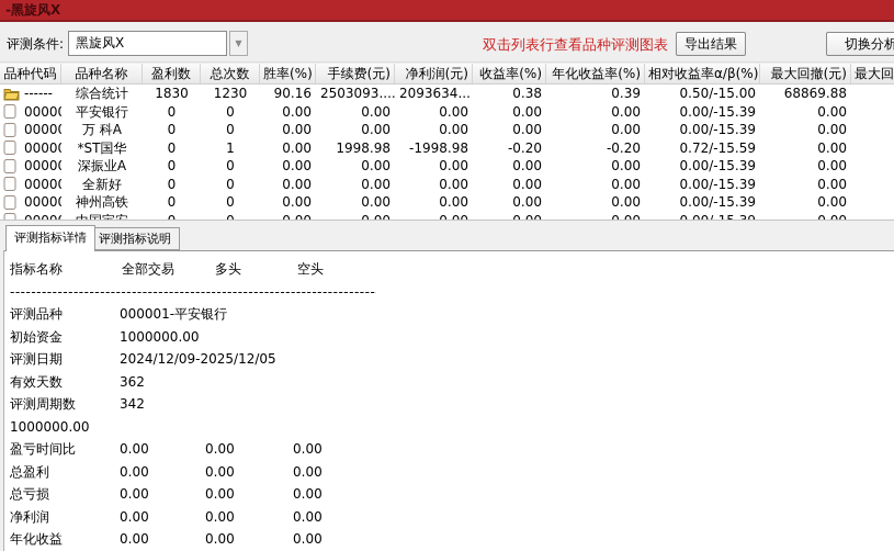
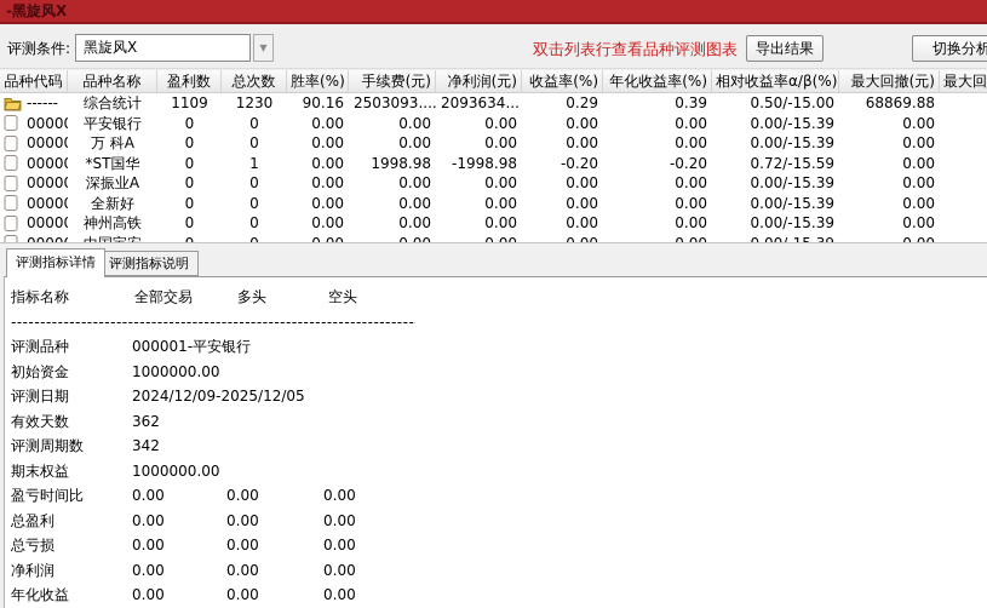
  -黑旋风X
  评测条件:
  黑旋风X
  ▼
  双击列表行查看品种评测图表
  导出结果
  切换分析
  品种代码
  品种名称
  盈利数
  总次数
  胜率(%)
  手续费(元)
  净利润(元)
  收益率(%)
  年化收益率(%)
  相对收益率α/β(%)
  最大回撤(元)
  ------
  综合统计
- 1830
+ 1109
  1230
  90.16
  2503093....
  2093634...
- 0.38
+ 0.29
  0.39
  0.50/-15.00
  68869.88
  平安银行
  0
  0
  0.00
  0.00
  0.00
  0.00
  0.00
  0.00/-15.39
  0.00
  万 科A
  0
  0
  0.00
  0.00
  0.00
  0.00
  0.00
  0.00/-15.39
  0.00
  *ST国华
  0
  1
  0.00
  1998.98
  -1998.98
  -0.20
  -0.20
  0.72/-15.59
  0.00
  深振业A
  0
  0
  0.00
  0.00
  0.00
  0.00
  0.00
  0.00/-15.39
  0.00
  全新好
  0
  0
  0.00
  0.00
  0.00
  0.00
  0.00
  0.00/-15.39
  0.00
  神州高铁
  0
  0
  0.00
  0.00
  0.00
  0.00
  0.00
  0.00/-15.39
  0.00
  评测指标详情
  评测指标说明
  指标名称
  全部交易
  多头
  空头
  ---------------------------------------------------------------------
  评测品种
  000001-平安
  初始资金
  1000000.00
  评测日期
  有效天数
  362
  评测周期数
  342
+ 期末权益
  1000000.00
  盈亏时间比
  0.00
  0.00
  0.00
  总盈利
  0.00
  0.00
  0.00
  总亏损
  0.00
  0.00
  0.00
  净利润
  0.00
  0.00
  0.00
  年化收益
  0.00
  0.00
  0.00
